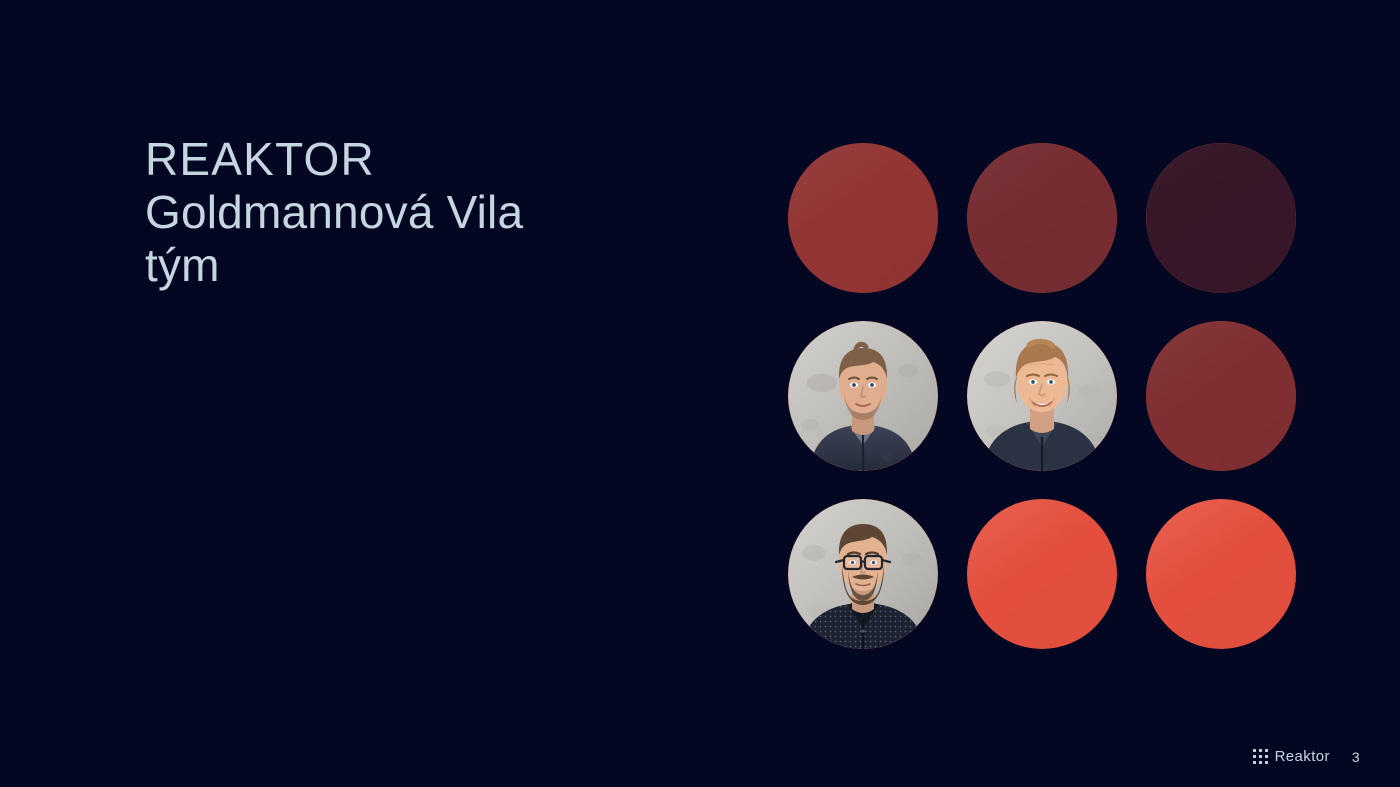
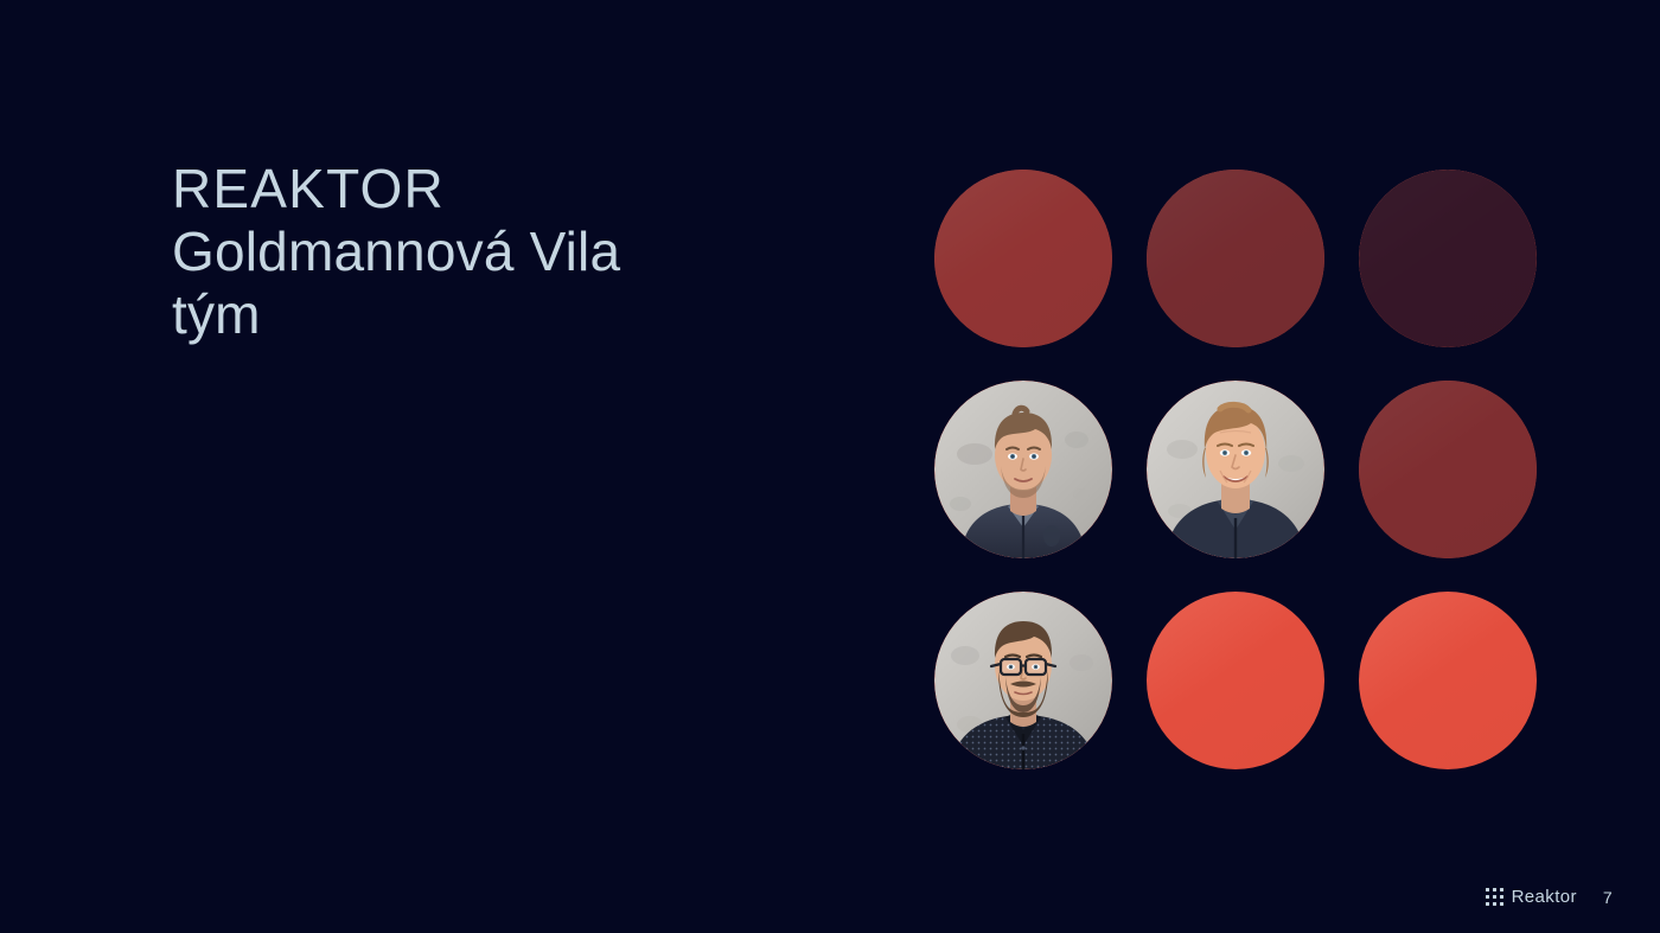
  REAKTOR
  Goldmannová Vila
  tým
  Reaktor
- 3
+ 7
